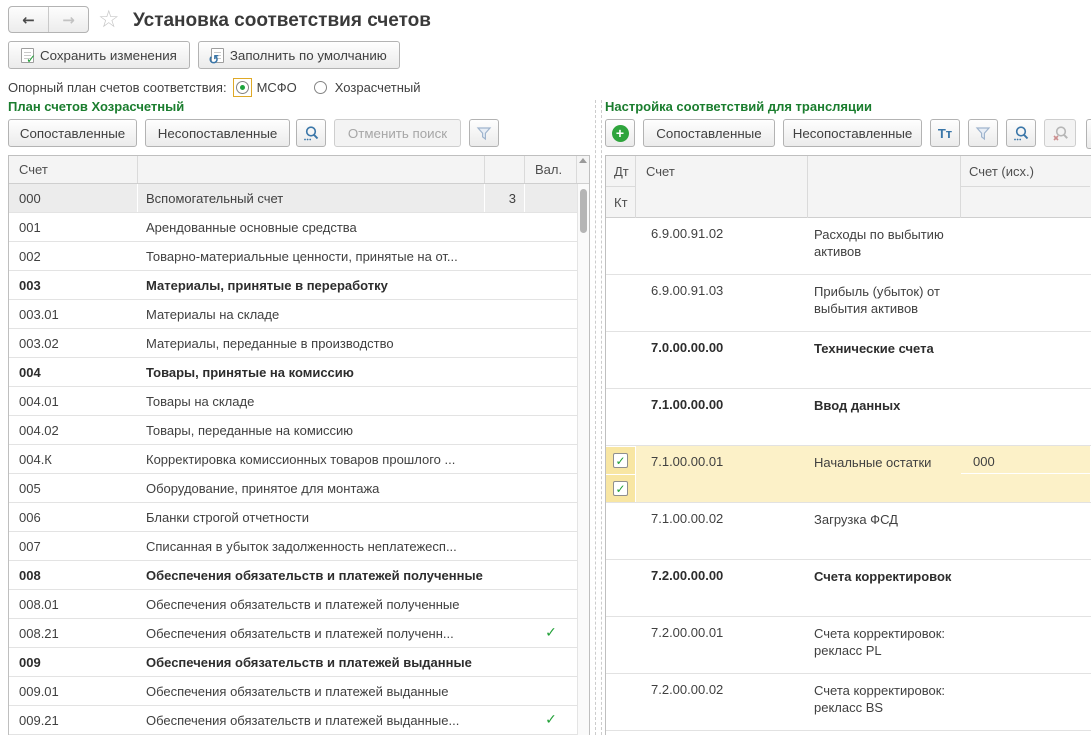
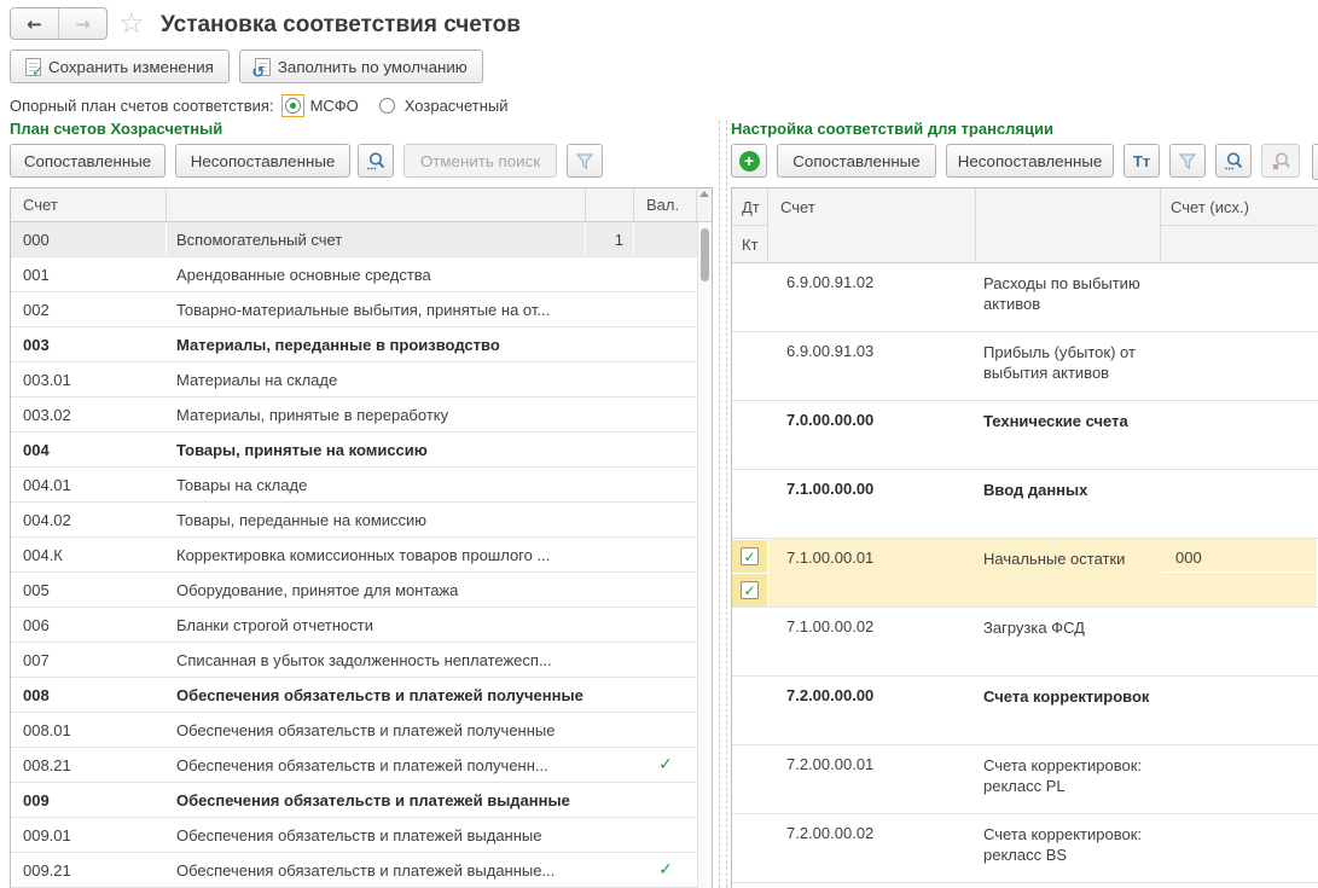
  ←
  →
  ☆
  Установка соответствия счетов
  ✓
  Сохранить изменения
  ↺
  Заполнить по умолчанию
  Опорный план счетов соответствия:
  МСФО
  Хозрасчетный
  План счетов Хозрасчетный
  Сопоставленные
  Несопоставленные
  Отменить поиск
  Счет
  Вал.
  000
  Вспомогательный счет
- 3
+ 1
  001
  Арендованные основные средства
  002
- Товарно-материальные ценности, принятые на от...
+ Товарно-материальные выбытия, принятые на от...
  003
- Материалы, принятые в переработку
+ Материалы, переданные в производство
  003.01
  Материалы на складе
  003.02
- Материалы, переданные в производство
+ Материалы, принятые в переработку
  004
  Товары, принятые на комиссию
  004.01
  Товары на складе
  004.02
  Товары, переданные на комиссию
  004.К
  Корректировка комиссионных товаров прошлого ...
  005
  Оборудование, принятое для монтажа
  006
  Бланки строгой отчетности
  007
  Списанная в убыток задолженность неплатежесп...
  008
  Обеспечения обязательств и платежей полученные
  008.01
  Обеспечения обязательств и платежей полученные
  008.21
  Обеспечения обязательств и платежей полученн...
  ✓
  009
  Обеспечения обязательств и платежей выданные
  009.01
  Обеспечения обязательств и платежей выданные
  009.21
  Обеспечения обязательств и платежей выданные...
  ✓
  Настройка соответствий для трансляции
  +
  Сопоставленные
  Несопоставленные
  Тт
  Дт
  Кт
  Счет
  Счет (исх.)
  6.9.00.91.02
  Расходы по выбытию активов
  6.9.00.91.03
  Прибыль (убыток) от выбытия активов
  7.0.00.00.00
  Технические счета
  7.1.00.00.00
  Ввод данных
  ✓
  ✓
  7.1.00.00.01
  Начальные остатки
  000
  7.1.00.00.02
  Загрузка ФСД
  7.2.00.00.00
  Счета корректировок
  7.2.00.00.01
  Счета корректировок: рекласс PL
  7.2.00.00.02
  Счета корректировок: рекласс BS
